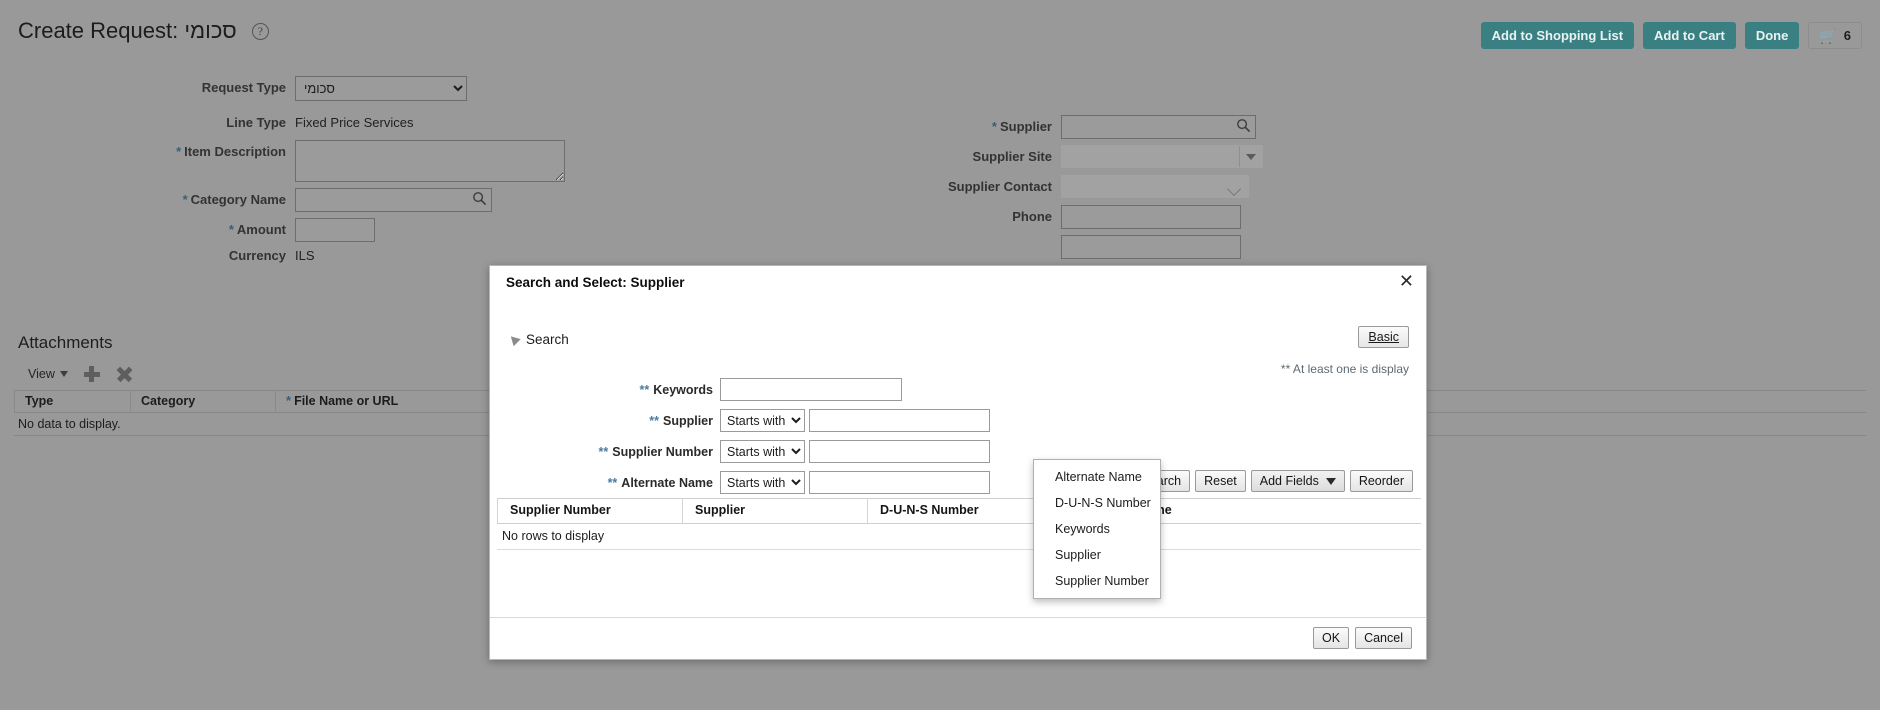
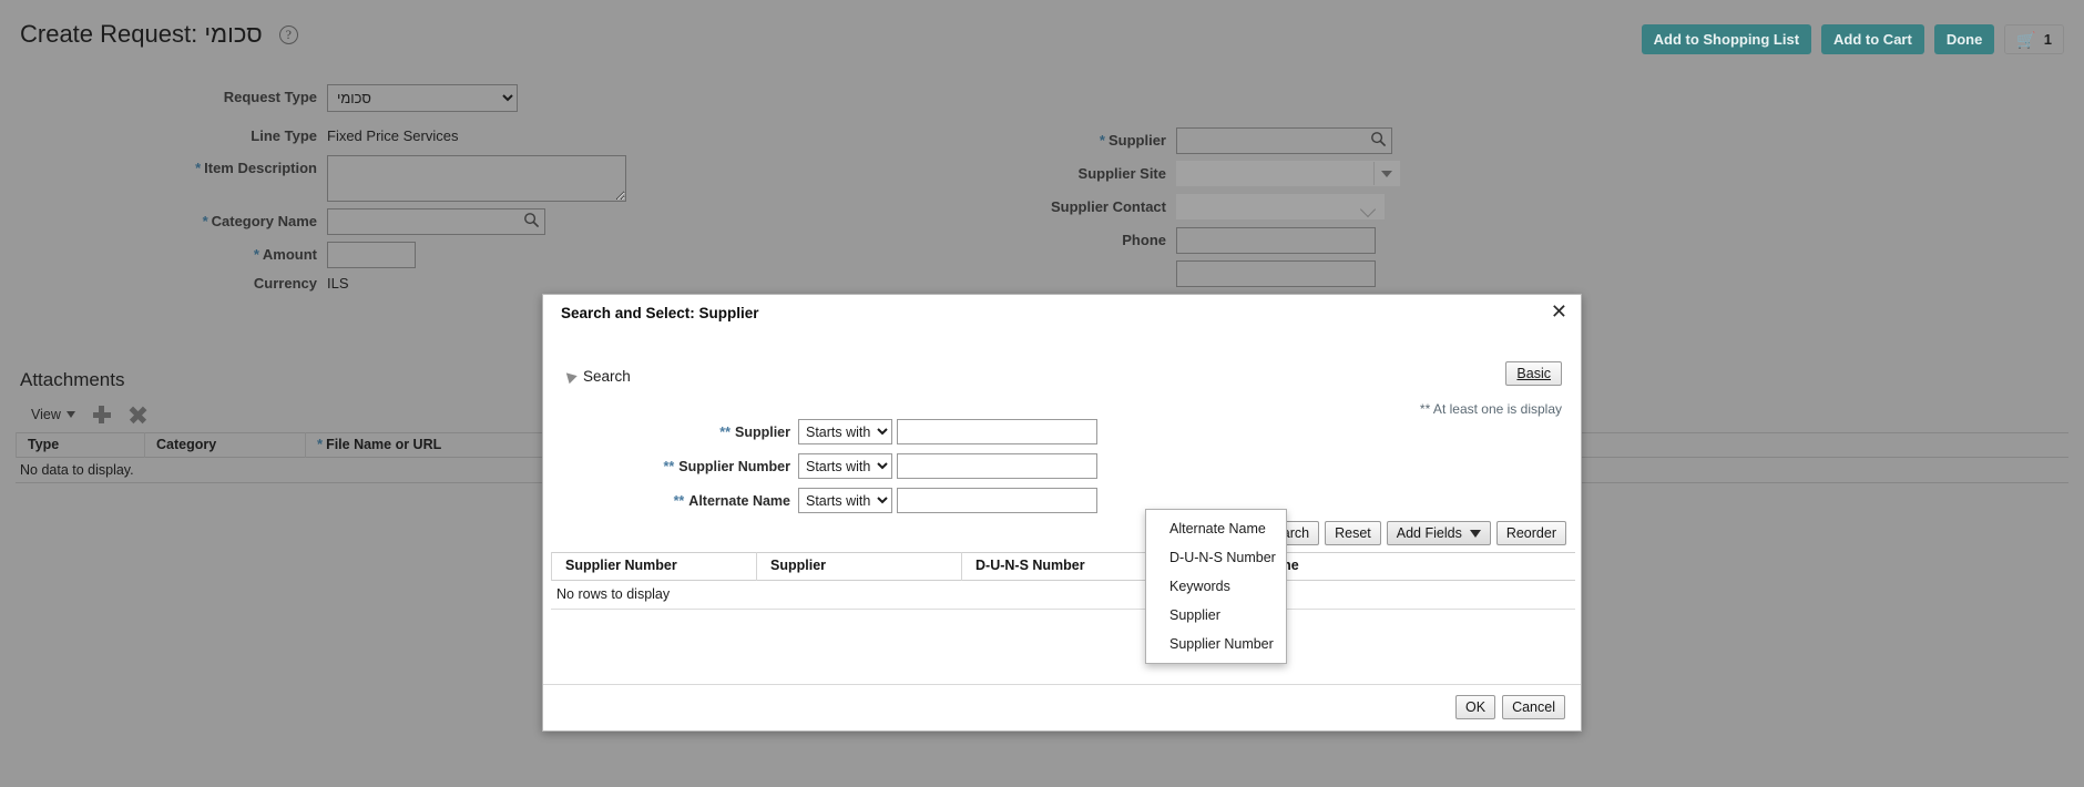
  Create Request: סכומי ?
  Add to Shopping List
  Add to Cart
  Done
  🛒
- 6
+ 1
  Request Type
  סכומי
  Line Type
  Fixed Price Services
  * Item Description
  * Category Name
  * Amount
  Currency
  ILS
  * Supplier
  Supplier Site
  Supplier Contact
  Phone
  Attachments
  View
  Type
  Category
  * File Name or URL
  No data to display.
  Search and Select: Supplier
  ✕
  Search
  Basic
  ** At least one is display
- ** Keywords
  ** Supplier
  Starts with
  ** Supplier Number
  Starts with
  ** Alternate Name
  Starts with
  Reset
  Add Fields
  Reorder
  Supplier Number
  Supplier
  D-U-N-S Number
  No rows to display
  OK
  Cancel
  Alternate Name
  D-U-N-S Number
  Keywords
  Supplier
  Supplier Number
